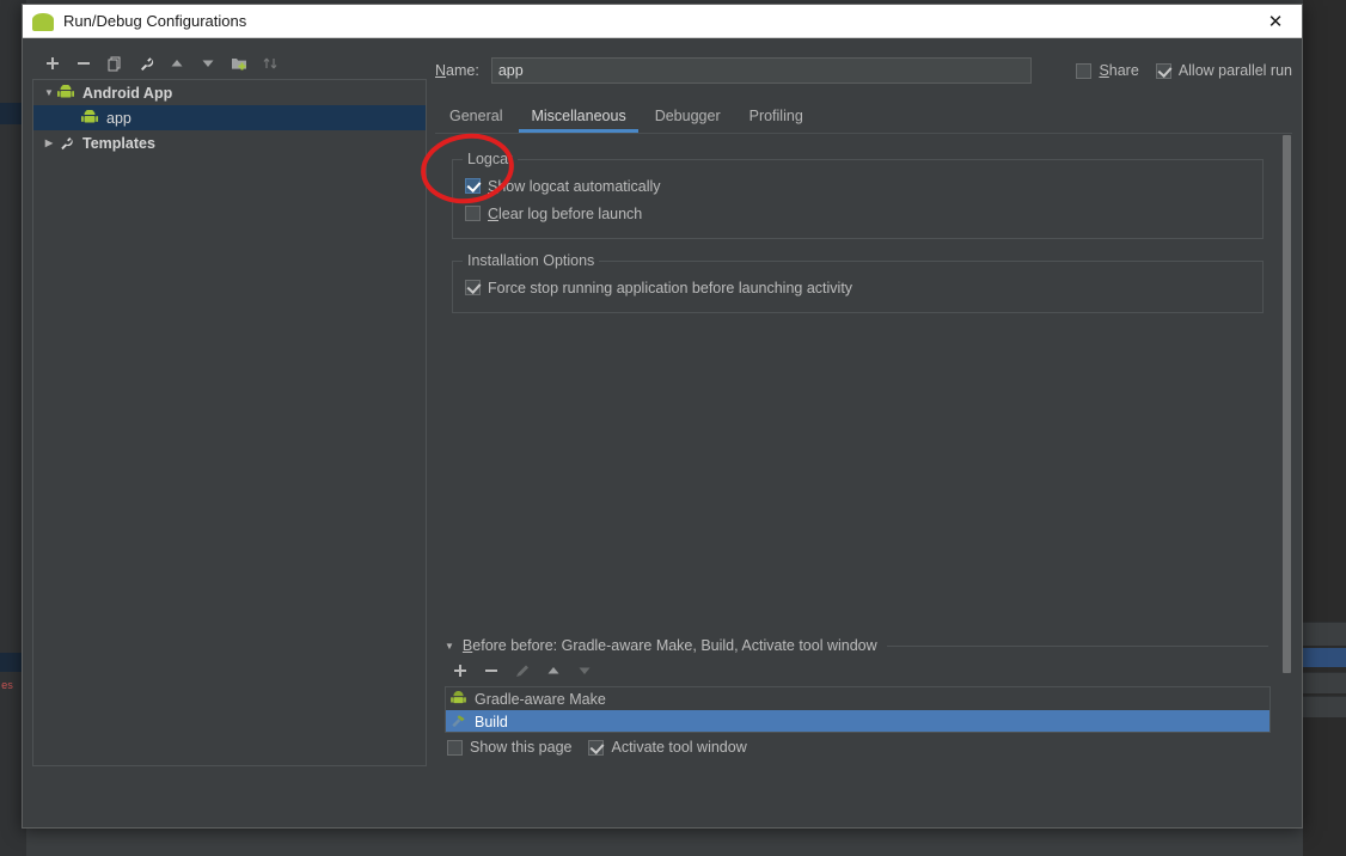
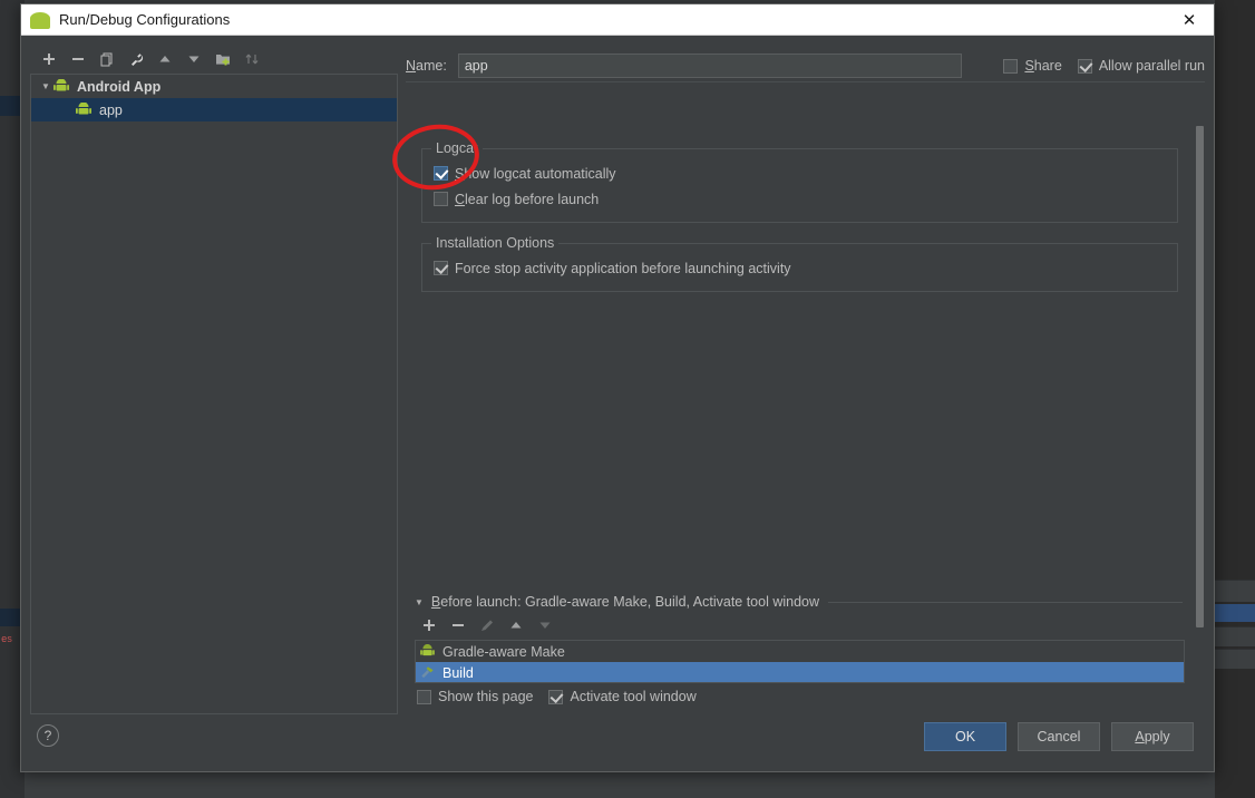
  es
  Run/Debug Configurations
  ✕
  ▼
  Android App
  app
- ▶
- Templates
  Name:
  app
  Share
  Allow parallel run
- General
- Miscellaneous
- Debugger
- Profiling
  Logca
  S ow logcat automatically
  Clear log before launch
  Installation Options
- Force stop running application before launching activity
+ Force stop activity application before launching activity
  ▼
- Before before: Gradle-aware Make, Build, Activate tool window
+ Before launch: Gradle-aware Make, Build, Activate tool window
  Gradle-aware Make
  Build
  Show this page
  Activate tool window
+ ?
+ OK
+ Cancel
+ A
+ pply
